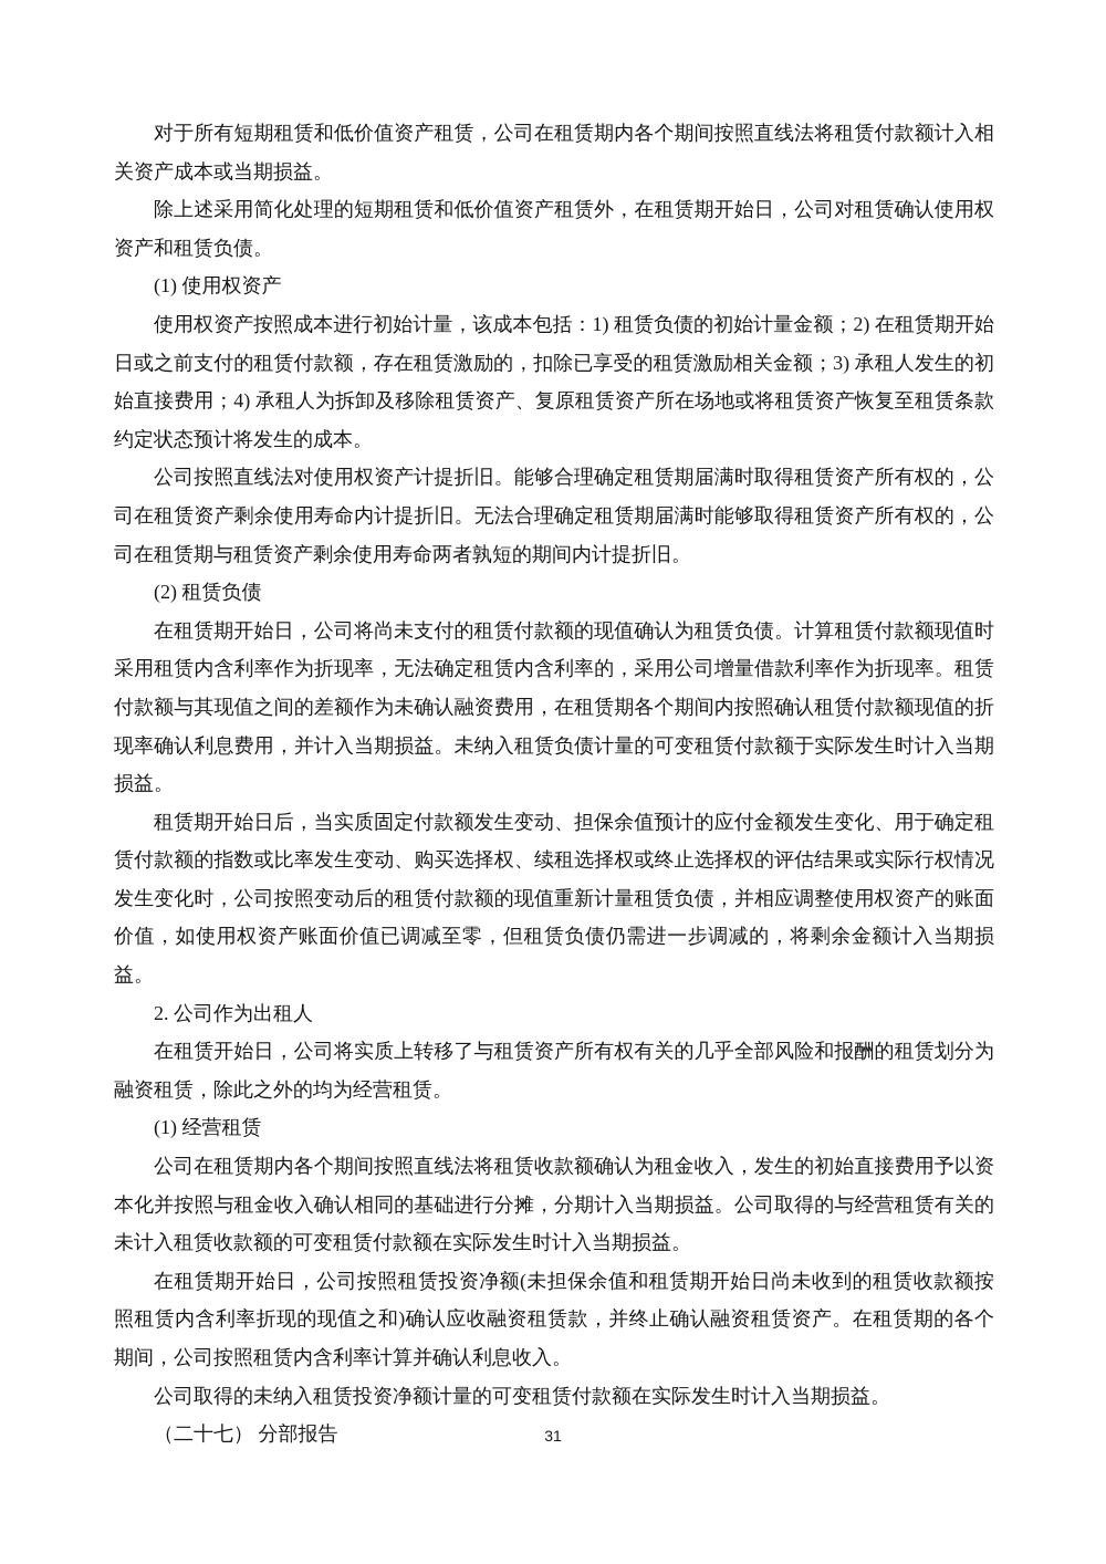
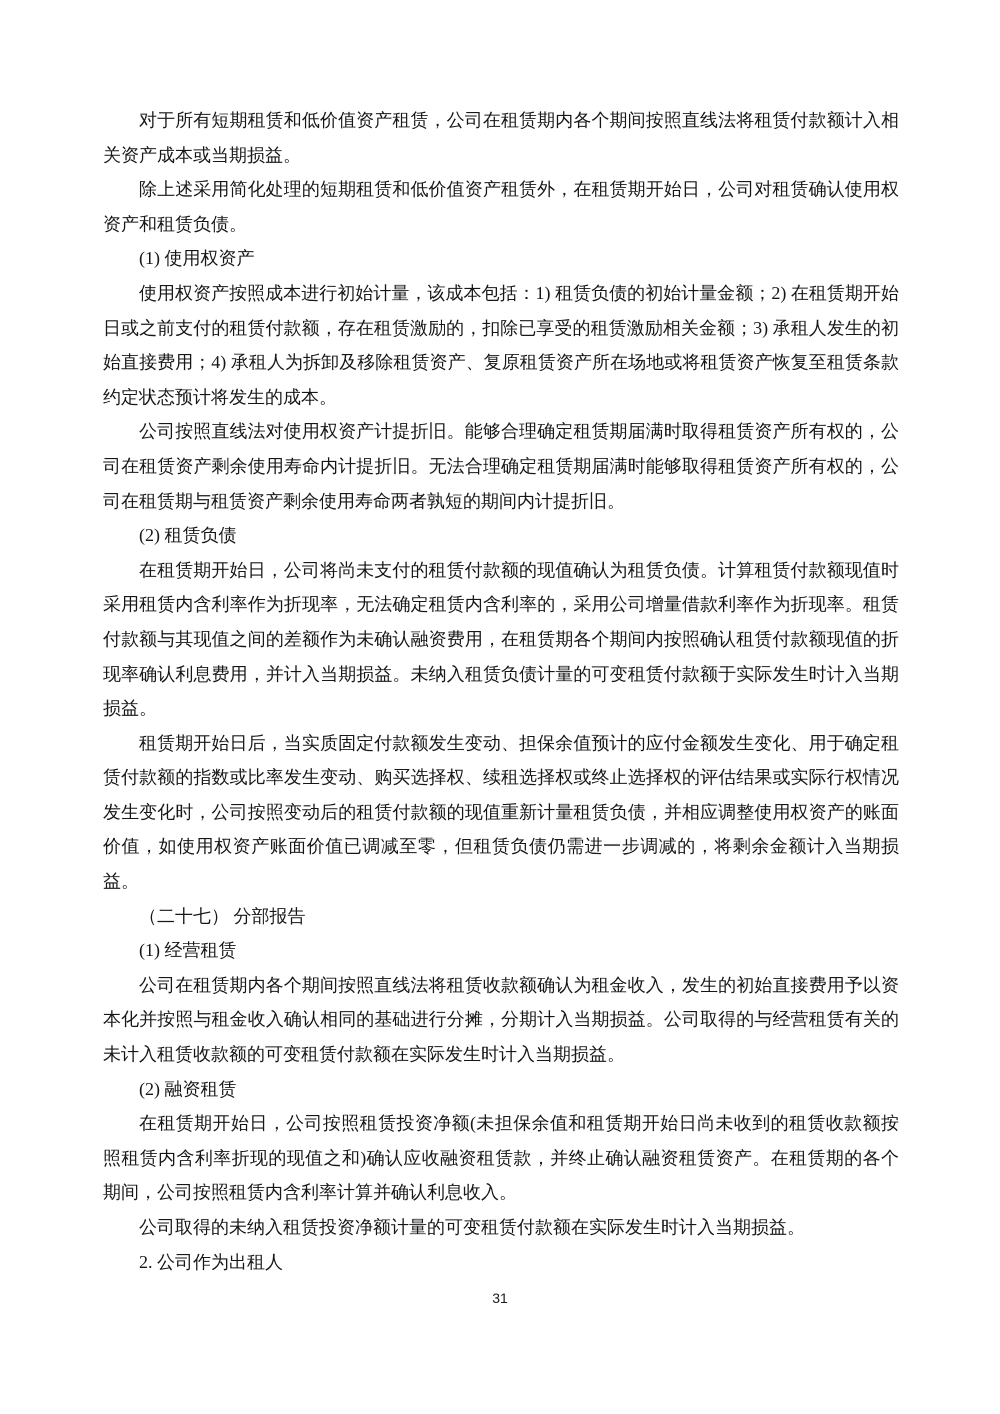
  对于所有短期租赁和低价值资产租赁，公司在租赁期内各个期间按照直线法将租赁付款额计入相关资产成本或当期损益。
  除上述采用简化处理的短期租赁和低价值资产租赁外，在租赁期开始日，公司对租赁确认使用权资产和租赁负债。
  (1) 使用权资产
  使用权资产按照成本进行初始计量，该成本包括：1) 租赁负债的初始计量金额；2) 在租赁期开始日或之前支付的租赁付款额，存在租赁激励的，扣除已享受的租赁激励相关金额；3) 承租人发生的初始直接费用；4) 承租人为拆卸及移除租赁资产、复原租赁资产所在场地或将租赁资产恢复至租赁条款约定状态预计将发生的成本。
  公司按照直线法对使用权资产计提折旧。能够合理确定租赁期届满时取得租赁资产所有权的，公司在租赁资产剩余使用寿命内计提折旧。无法合理确定租赁期届满时能够取得租赁资产所有权的，公司在租赁期与租赁资产剩余使用寿命两者孰短的期间内计提折旧。
  (2) 租赁负债
  在租赁期开始日，公司将尚未支付的租赁付款额的现值确认为租赁负债。计算租赁付款额现值时采用租赁内含利率作为折现率，无法确定租赁内含利率的，采用公司增量借款利率作为折现率。租赁付款额与其现值之间的差额作为未确认融资费用，在租赁期各个期间内按照确认租赁付款额现值的折现率确认利息费用，并计入当期损益。未纳入租赁负债计量的可变租赁付款额于实际发生时计入当期损益。
  租赁期开始日后，当实质固定付款额发生变动、担保余值预计的应付金额发生变化、用于确定租赁付款额的指数或比率发生变动、购买选择权、续租选择权或终止选择权的评估结果或实际行权情况发生变化时，公司按照变动后的租赁付款额的现值重新计量租赁负债，并相应调整使用权资产的账面价值，如使用权资产账面价值已调减至零，但租赁负债仍需进一步调减的，将剩余金额计入当期损益。
- 2. 公司作为出租人
+ （二十七） 分部报告
- 在租赁开始日，公司将实质上转移了与租赁资产所有权有关的几乎全部风险和报酬的租赁划分为融资租赁，除此之外的均为经营租赁。
  (1) 经营租赁
  公司在租赁期内各个期间按照直线法将租赁收款额确认为租金收入，发生的初始直接费用予以资本化并按照与租金收入确认相同的基础进行分摊，分期计入当期损益。公司取得的与经营租赁有关的未计入租赁收款额的可变租赁付款额在实际发生时计入当期损益。
+ (2) 融资租赁
  在租赁期开始日，公司按照租赁投资净额(未担保余值和租赁期开始日尚未收到的租赁收款额按照租赁内含利率折现的现值之和)确认应收融资租赁款，并终止确认融资租赁资产。在租赁期的各个期间，公司按照租赁内含利率计算并确认利息收入。
  公司取得的未纳入租赁投资净额计量的可变租赁付款额在实际发生时计入当期损益。
- （二十七） 分部报告
+ 2. 公司作为出租人
  31
